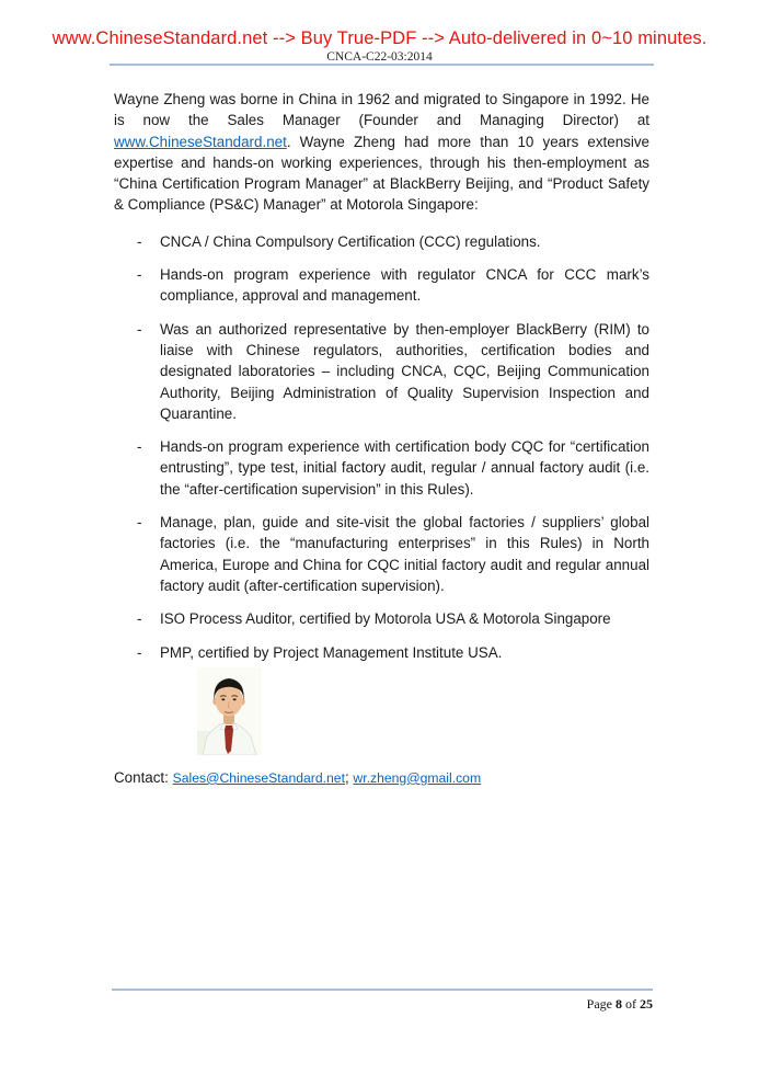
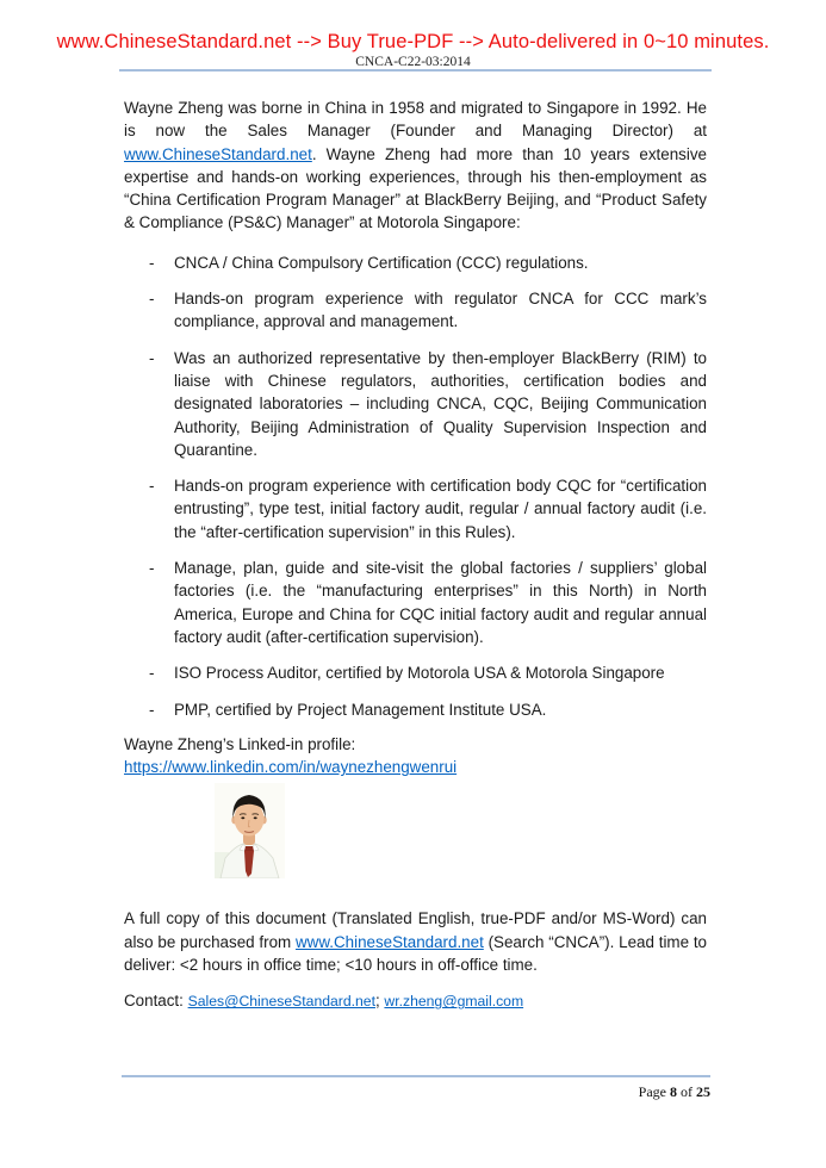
  www.ChineseStandard.net --> Buy True-PDF --> Auto-delivered in 0~10 minutes.
  CNCA-C22-03:2014
- Wayne Zheng was borne in China in 1962 and migrated to Singapore in 1992. He is now the Sales Manager (Founder and Managing Director) at www.ChineseStandard.net. Wayne Zheng had more than 10 years extensive expertise and hands-on working experiences, through his then-employment as “China Certification Program Manager” at BlackBerry Beijing, and “Product Safety & Compliance (PS&C) Manager” at Motorola Singapore:
+ Wayne Zheng was borne in China in 1958 and migrated to Singapore in 1992. He is now the Sales Manager (Founder and Managing Director) at www.ChineseStandard.net. Wayne Zheng had more than 10 years extensive expertise and hands-on working experiences, through his then-employment as “China Certification Program Manager” at BlackBerry Beijing, and “Product Safety & Compliance (PS&C) Manager” at Motorola Singapore:
  -
  CNCA / China Compulsory Certification (CCC) regulations.
  -
  Hands-on program experience with regulator CNCA for CCC mark’s compliance, approval and management.
  -
  Was an authorized representative by then-employer BlackBerry (RIM) to liaise with Chinese regulators, authorities, certification bodies and designated laboratories – including CNCA, CQC, Beijing Communication Authority, Beijing Administration of Quality Supervision Inspection and Quarantine.
  -
  Hands-on program experience with certification body CQC for “certification entrusting”, type test, initial factory audit, regular / annual factory audit (i.e. the “after-certification supervision” in this Rules).
  -
- Manage, plan, guide and site-visit the global factories / suppliers’ global factories (i.e. the “manufacturing enterprises” in this Rules) in North America, Europe and China for CQC initial factory audit and regular annual factory audit (after-certification supervision).
+ Manage, plan, guide and site-visit the global factories / suppliers’ global factories (i.e. the “manufacturing enterprises” in this North) in North America, Europe and China for CQC initial factory audit and regular annual factory audit (after-certification supervision).
  -
  ISO Process Auditor, certified by Motorola USA & Motorola Singapore
  -
  PMP, certified by Project Management Institute USA.
+ Wayne Zheng’s Linked-in profile:
+ https://www.linkedin.com/in/waynezhengwenrui
+ A full copy of this document (Translated English, true-PDF and/or MS-Word) can also be purchased from www.ChineseStandard.net (Search “CNCA”). Lead time to deliver: <2 hours in office time; <10 hours in off-office time.
  Contact: Sales@ChineseStandard.net; wr.zheng@gmail.com
  Page 8 of 25
